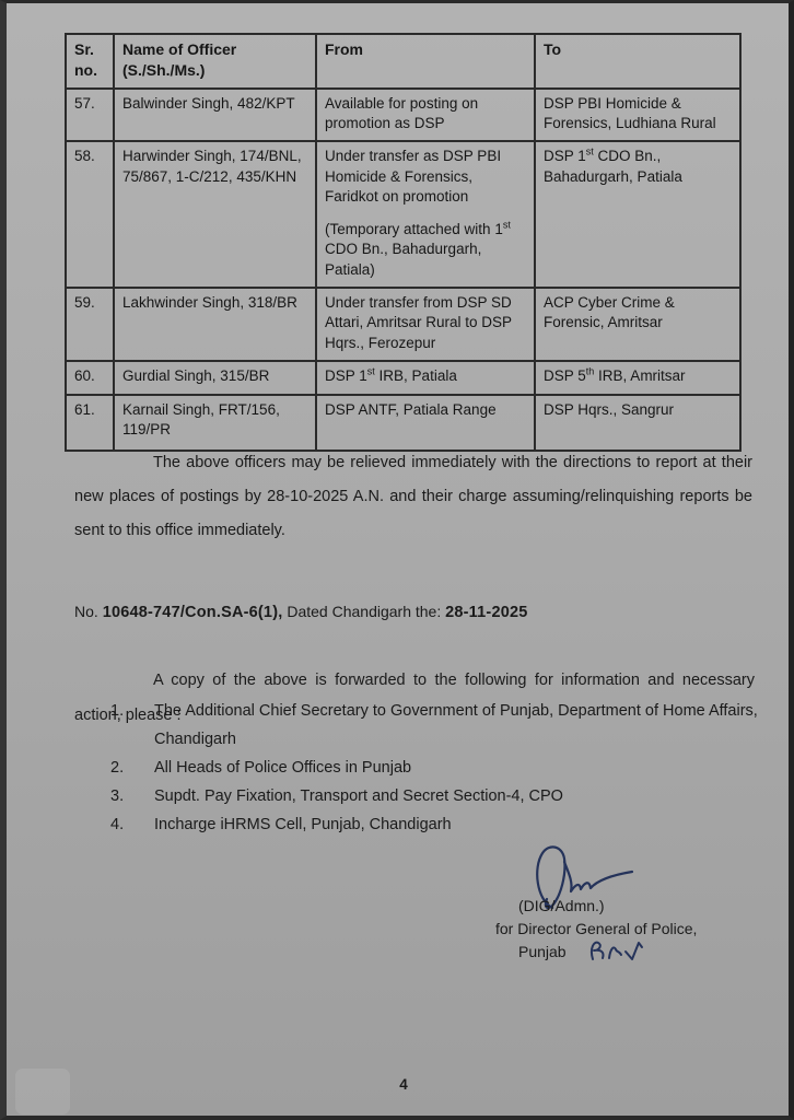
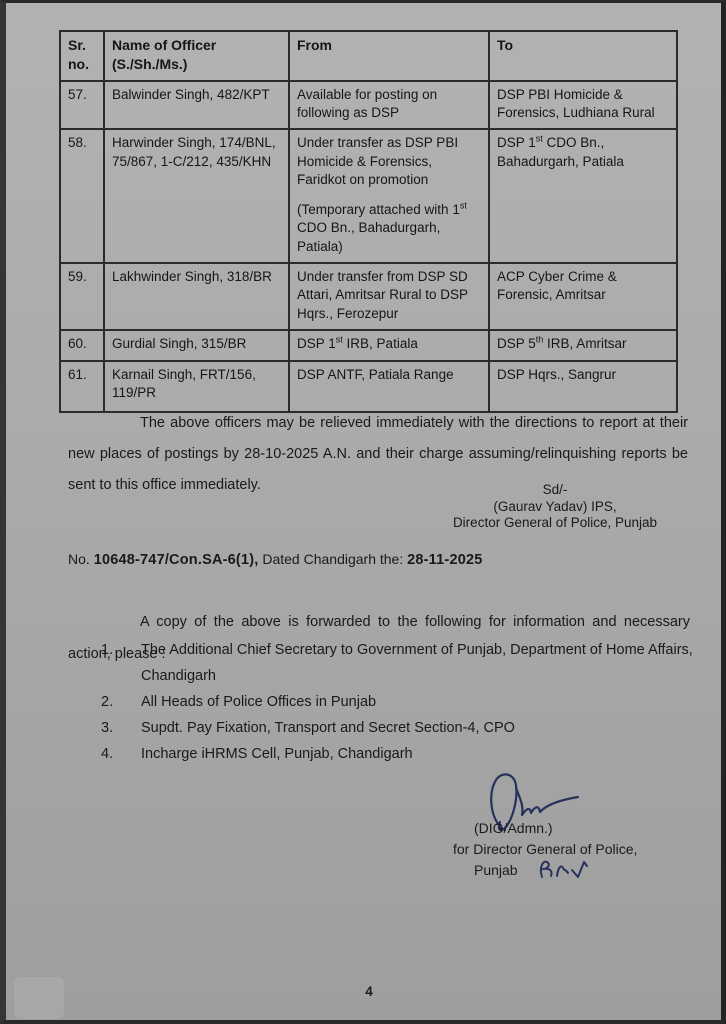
  Sr. no.	Name of Officer (S./Sh./Ms.)	From	To
- 57.	Balwinder Singh, 482/KPT	Available for posting on promotion as DSP	DSP PBI Homicide & Forensics, Ludhiana Rural
+ 57.	Balwinder Singh, 482/KPT	Available for posting on following as DSP	DSP PBI Homicide & Forensics, Ludhiana Rural
  58.	Harwinder Singh, 174/BNL, 75/867, 1-C/212, 435/KHN	Under transfer as DSP PBI Homicide & Forensics, Faridkot on promotion(Temporary attached with 1st CDO Bn., Bahadurgarh, Patiala)	DSP 1st CDO Bn., Bahadurgarh, Patiala
  59.	Lakhwinder Singh, 318/BR	Under transfer from DSP SD Attari, Amritsar Rural to DSP Hqrs., Ferozepur	ACP Cyber Crime & Forensic, Amritsar
  60.	Gurdial Singh, 315/BR	DSP 1st IRB, Patiala	DSP 5th IRB, Amritsar
  61.	Karnail Singh, FRT/156, 119/PR	DSP ANTF, Patiala Range	DSP Hqrs., Sangrur
  The above officers may be relieved immediately with the directions to report at their new places of postings by 28-10-2025 A.N. and their charge assuming/relinquishing reports be sent to this office immediately.
+ Sd/-
+ (Gaurav Yadav) IPS,
+ Director General of Police, Punjab
  No. 10648-747/Con.SA-6(1), Dated Chandigarh the: 28-11-2025
  A copy of the above is forwarded to the following for information and necessary action, please :
  1.
  The Additional Chief Secretary to Government of Punjab, Department of Home Affairs, Chandigarh
  2.
  All Heads of Police Offices in Punjab
  3.
  Supdt. Pay Fixation, Transport and Secret Section-4, CPO
  4.
  Incharge iHRMS Cell, Punjab, Chandigarh
  (DIG/Admn.)
  for Director General of Police,
  Punjab
  4
